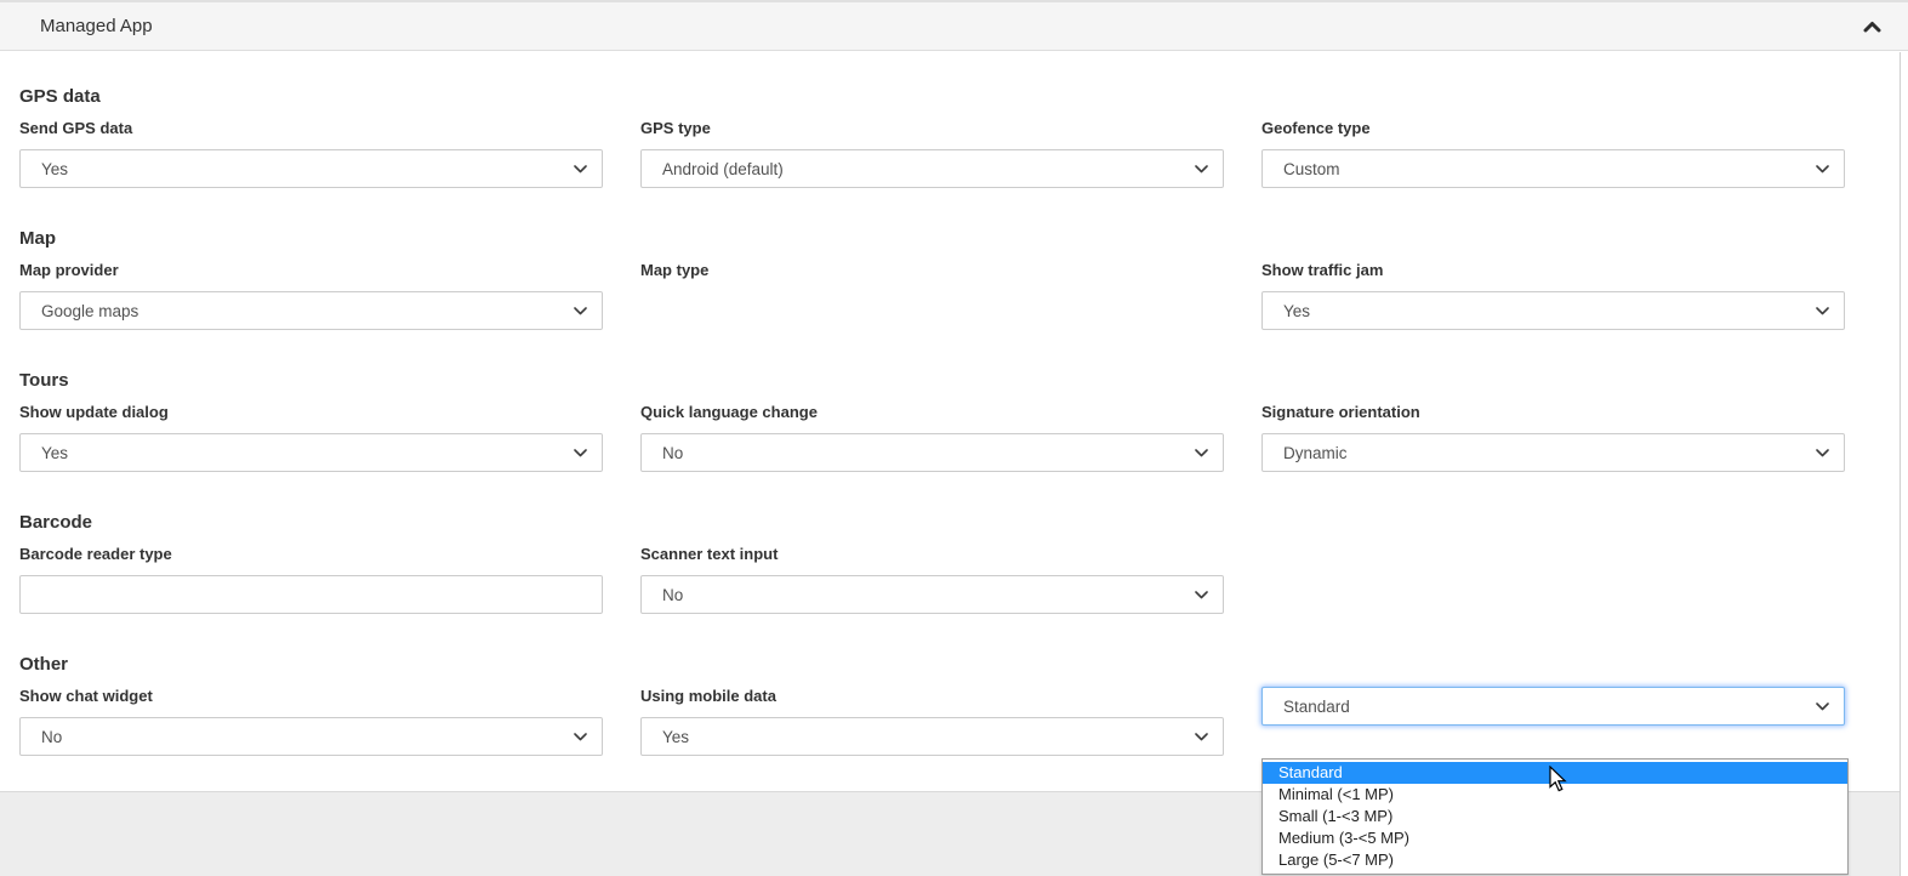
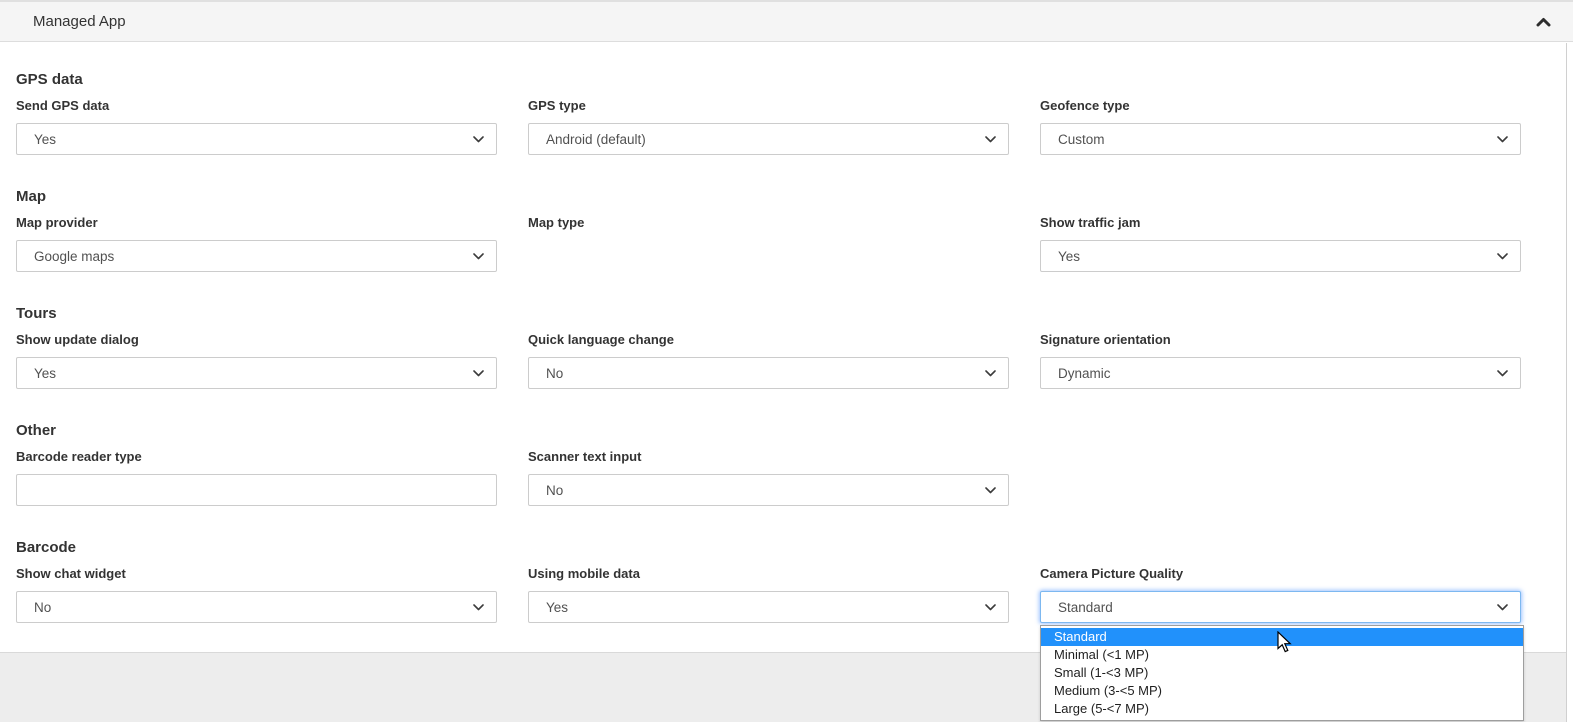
  Managed App
  GPS data
  Send GPS data
  Yes
  GPS type
  Android (default)
  Geofence type
  Custom
  Map
  Map provider
  Google maps
  Map type
  Show traffic jam
  Yes
  Tours
  Show update dialog
  Yes
  Quick language change
  No
  Signature orientation
  Dynamic
- Barcode
+ Other
  Barcode reader type
  Scanner text input
  No
- Other
+ Barcode
  Show chat widget
  No
  Using mobile data
  Yes
+ Camera Picture Quality
  Standard
  Standard
  Minimal (<1 MP)
  Small (1-<3 MP)
  Medium (3-<5 MP)
  Large (5-<7 MP)
